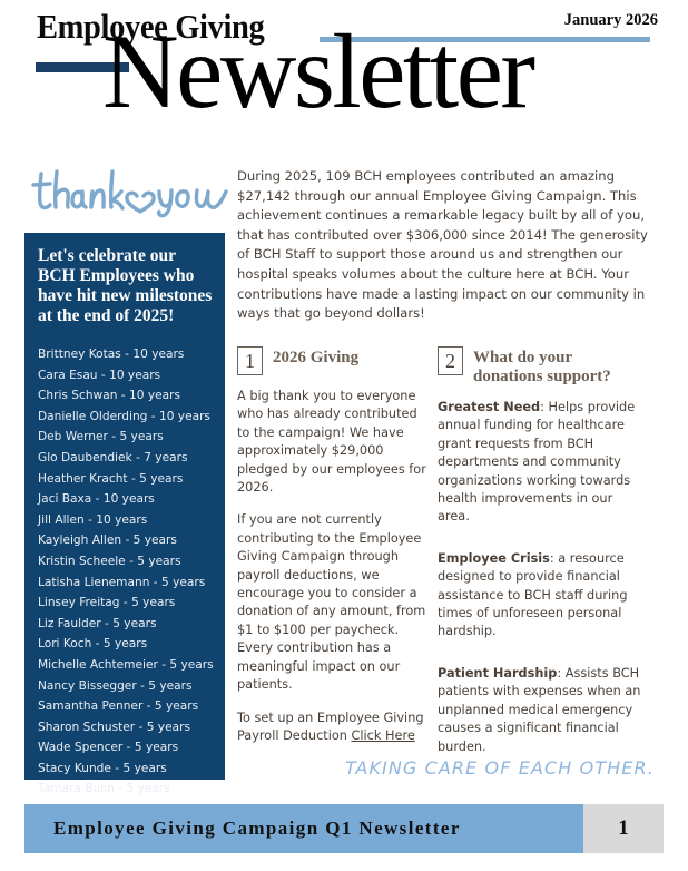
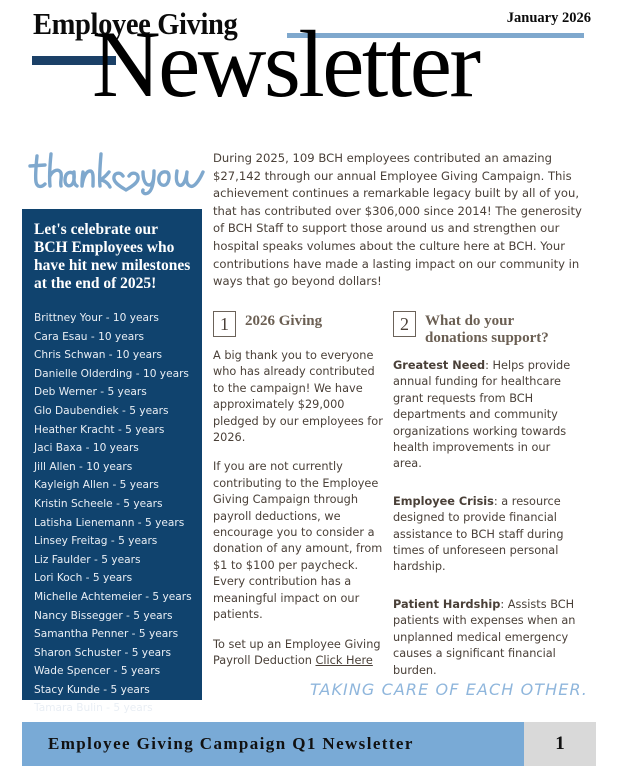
  Employee Giving
  January 2026
  Newsletter
  Let's celebrate our BCH Employees who have hit new milestones at the end of 2025!
- Brittney Kotas - 10 years
+ Brittney Your - 10 years
  Cara Esau - 10 years
  Chris Schwan - 10 years
  Danielle Olderding - 10 years
  Deb Werner - 5 years
- Glo Daubendiek - 7 years
+ Glo Daubendiek - 5 years
  Heather Kracht - 5 years
  Jaci Baxa - 10 years
  Jill Allen - 10 years
  Kayleigh Allen - 5 years
  Kristin Scheele - 5 years
  Latisha Lienemann - 5 years
  Linsey Freitag - 5 years
  Liz Faulder - 5 years
  Lori Koch - 5 years
  Michelle Achtemeier - 5 years
  Nancy Bissegger - 5 years
  Samantha Penner - 5 years
  Sharon Schuster - 5 years
  Wade Spencer - 5 years
  Stacy Kunde - 5 years
  During 2025, 109 BCH employees contributed an amazing $27,142 through our annual Employee Giving Campaign. This achievement continues a remarkable legacy built by all of you, that has contributed over $306,000 since 2014! The generosity of BCH Staff to support those around us and strengthen our hospital speaks volumes about the culture here at BCH. Your contributions have made a lasting impact on our community in ways that go beyond dollars!
  1
  2026 Giving
  A big thank you to everyone who has already contributed to the campaign! We have approximately $29,000 pledged by our employees for 2026.
  If you are not currently contributing to the Employee Giving Campaign through payroll deductions, we encourage you to consider a donation of any amount, from $1 to $100 per paycheck. Every contribution has a meaningful impact on our patients.
  To set up an Employee Giving Payroll Deduction Click Here
  2
  What do your donations support?
  Greatest Need: Helps provide annual funding for healthcare grant requests from BCH departments and community organizations working towards health improvements in our area.
  Employee Crisis: a resource designed to provide financial assistance to BCH staff during times of unforeseen personal hardship.
  Patient Hardship: Assists BCH patients with expenses when an unplanned medical emergency causes a significant financial burden.
  TAKING CARE OF EACH OTHER.
  Employee Giving Campaign Q1 Newsletter
  1
